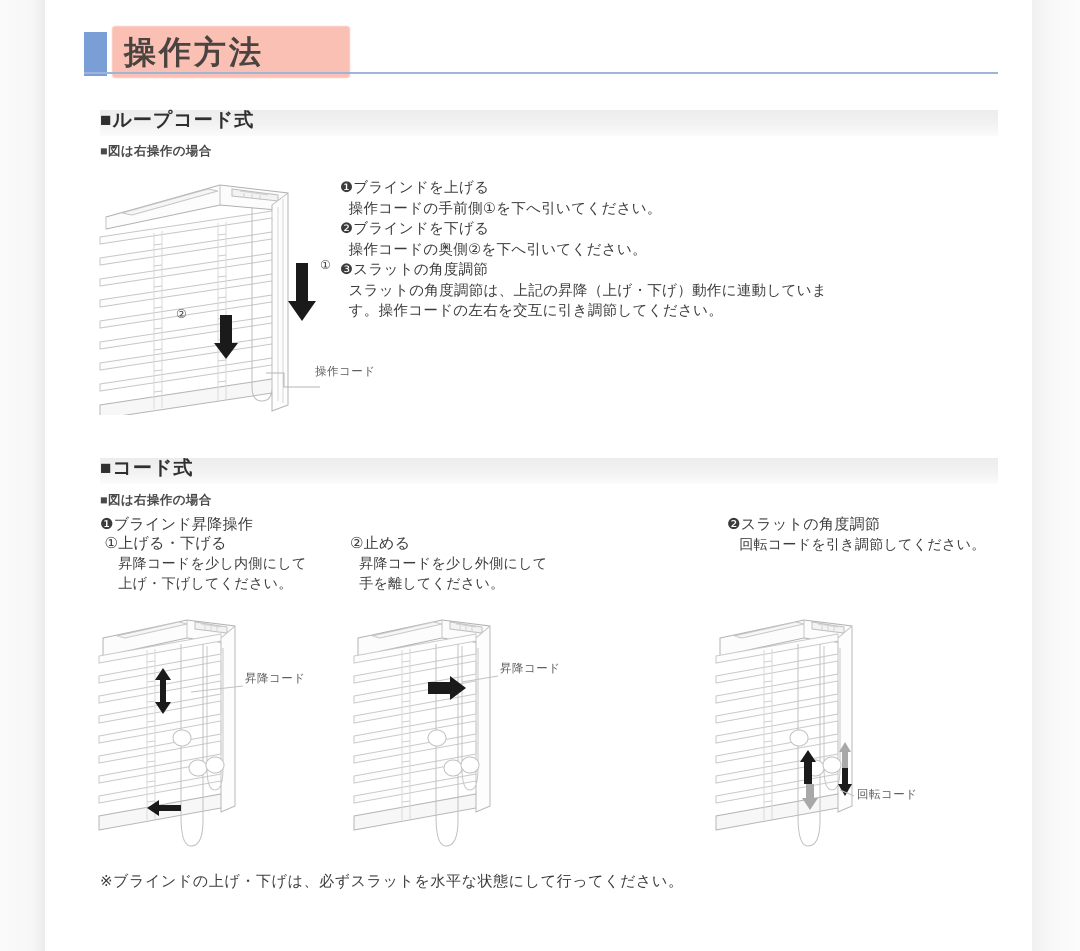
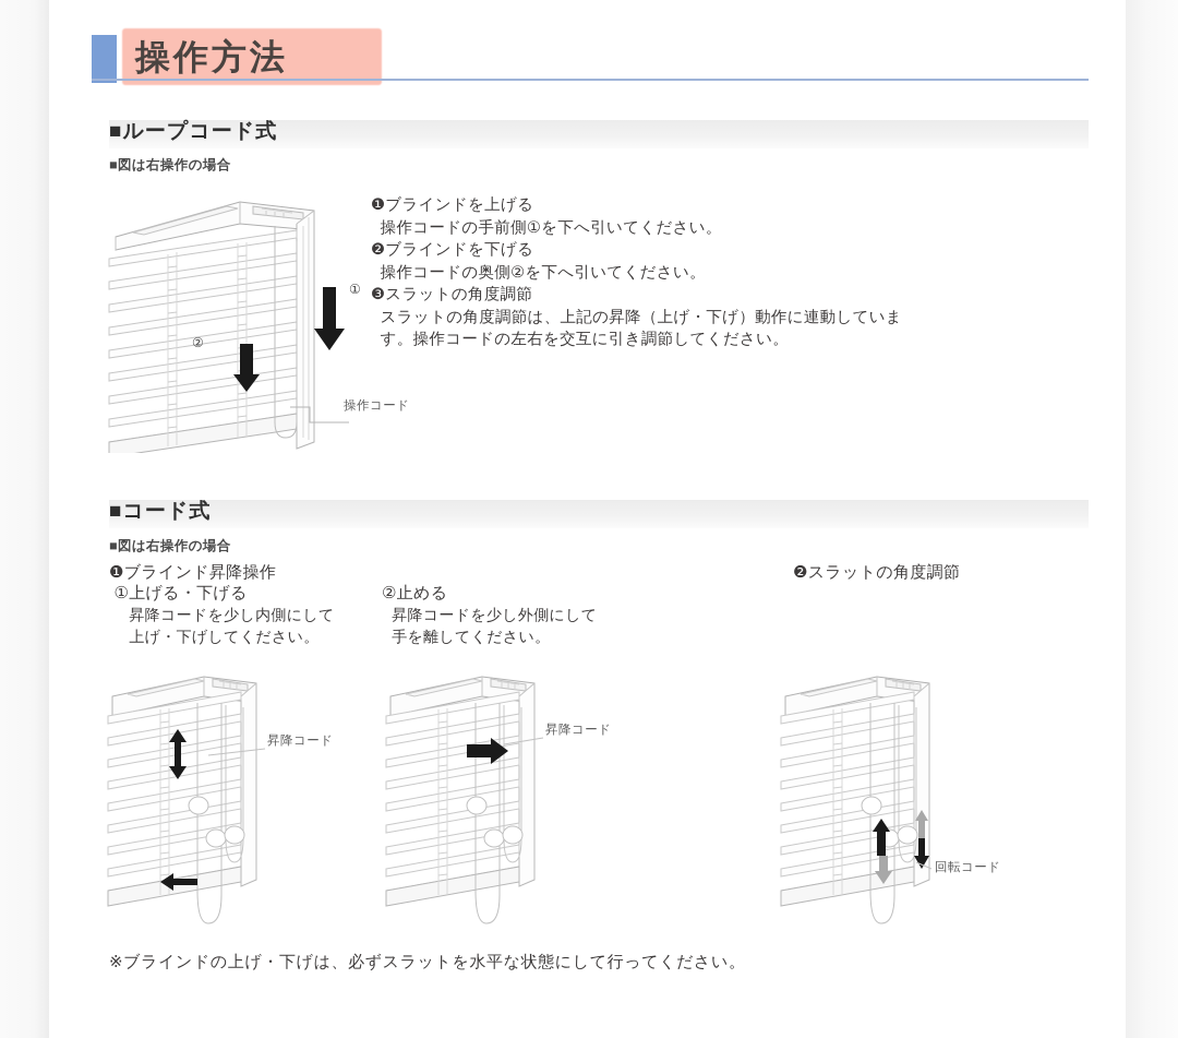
  操作方法
  ■ループコード式
  ■図は右操作の場合
  ❶ブラインドを上げる
  操作コードの手前側①を下へ引いてください。
  ❷ブラインドを下げる
  操作コードの奥側②を下へ引いてください。
  ❸スラットの角度調節
  スラットの角度調節は、上記の昇降（上げ・下げ）動作に連動していま
  す。操作コードの左右を交互に引き調節してください。
  操作コード
  ①
  ②
  ■コード式
  ■図は右操作の場合
  ❶ブラインド昇降操作
  ①上げる・下げる
  昇降コードを少し内側にして
  上げ・下げしてください。
  ②止める
  昇降コードを少し外側にして
  手を離してください。
  ❷スラットの角度調節
- 回転コードを引き調節してください。
  昇降コード
  昇降コード
  回転コード
  ※ブラインドの上げ・下げは、必ずスラットを水平な状態にして行ってください。
